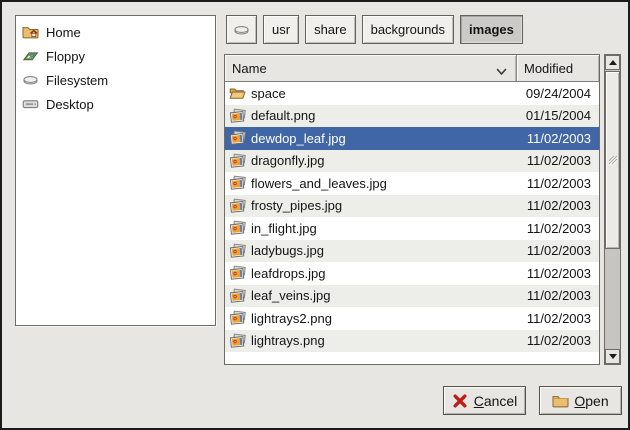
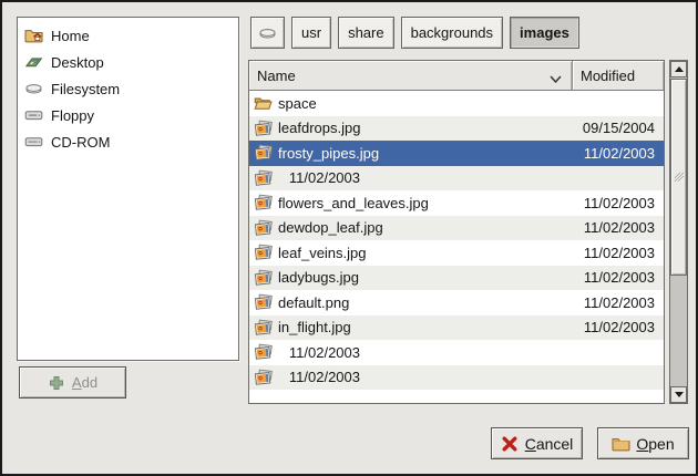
  Home
- Floppy
+ Desktop
  Filesystem
- Desktop
+ Floppy
+ CD-ROM
+ Add
  usr
  share
  backgrounds
  images
  Name
  Modified
  space
- 09/24/2004
- default.png
+ leafdrops.jpg
- 01/15/2004
+ 09/15/2004
- dewdop_leaf.jpg
+ frosty_pipes.jpg
  11/02/2003
- dragonfly.jpg
  11/02/2003
  flowers_and_leaves.jpg
  11/02/2003
- frosty_pipes.jpg
+ dewdop_leaf.jpg
  11/02/2003
- in_flight.jpg
+ leaf_veins.jpg
  11/02/2003
  ladybugs.jpg
  11/02/2003
- leafdrops.jpg
+ default.png
  11/02/2003
- leaf_veins.jpg
+ in_flight.jpg
  11/02/2003
- lightrays2.png
  11/02/2003
- lightrays.png
  11/02/2003
  Cancel
  Open
